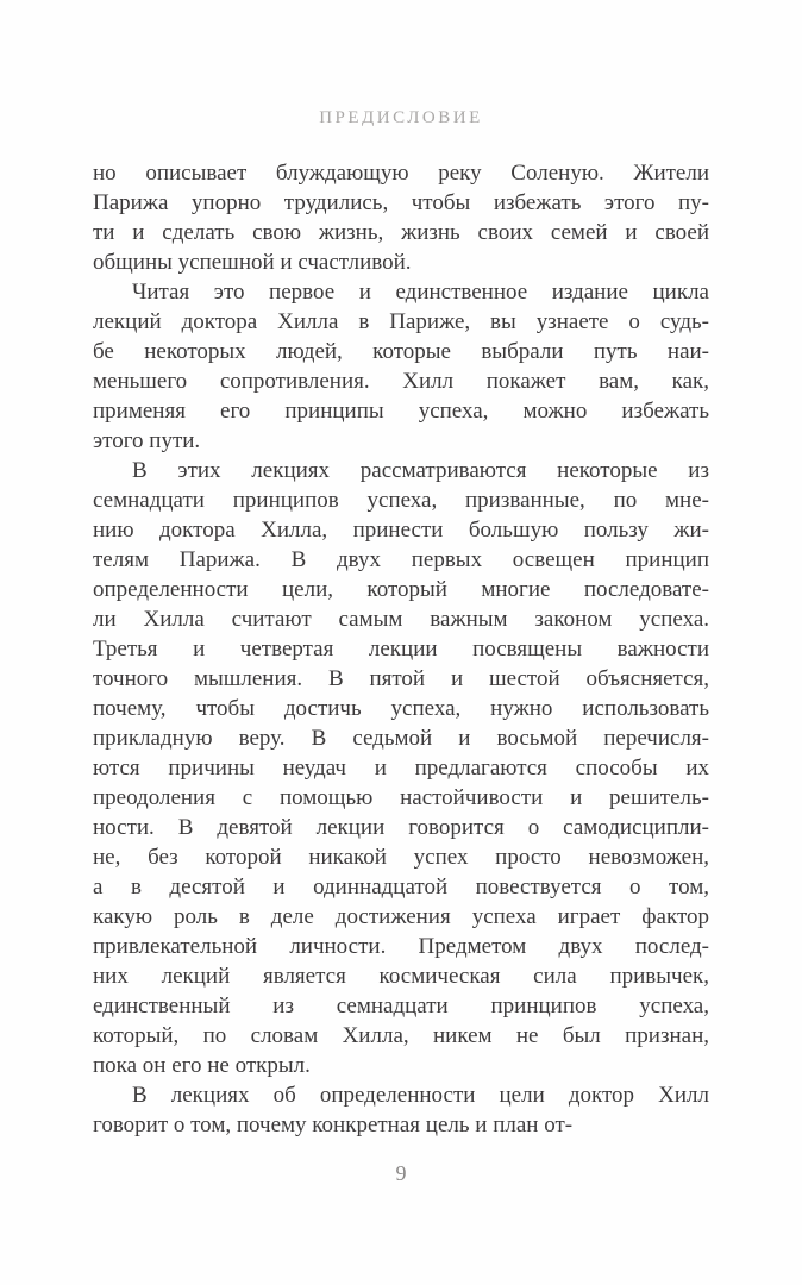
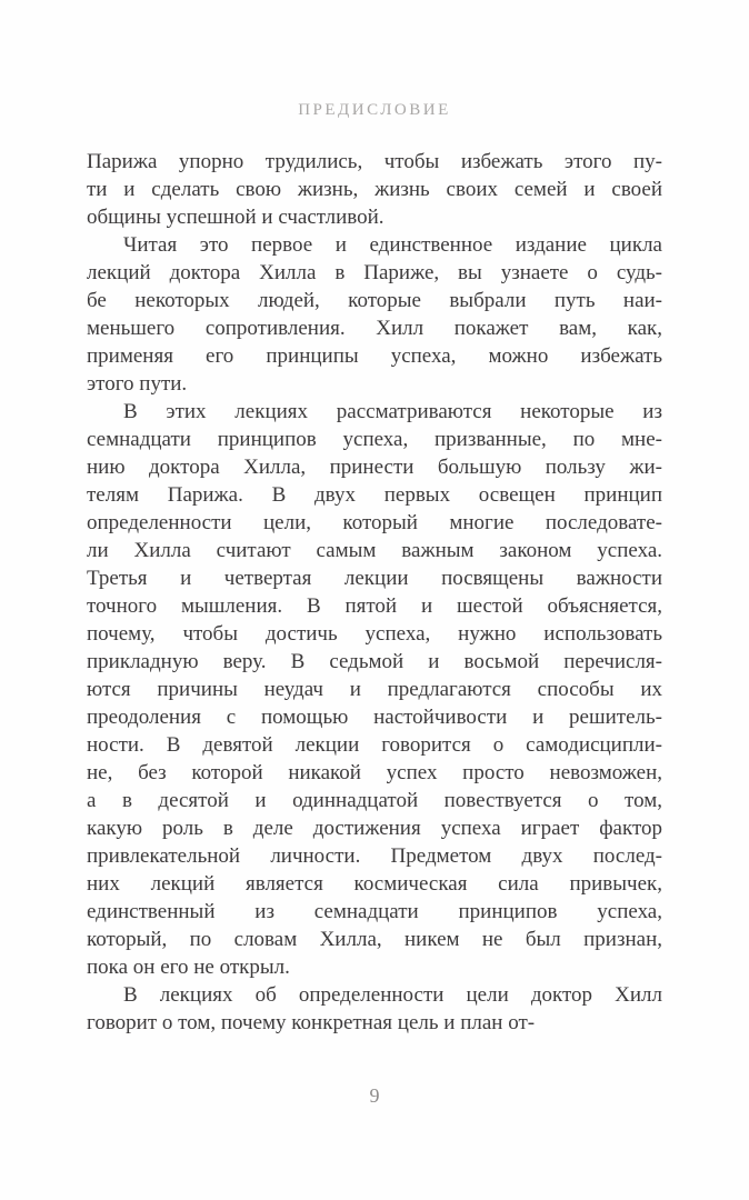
  ПРЕДИСЛОВИЕ
- но описывает блуждающую реку Соленую. Жители
  Парижа упорно трудились, чтобы избежать этого пу-
  ти и сделать свою жизнь, жизнь своих семей и своей
  общины успешной и счастливой.
  Читая это первое и единственное издание цикла
  лекций доктора Хилла в Париже, вы узнаете о судь-
  бе некоторых людей, которые выбрали путь наи-
  меньшего сопротивления. Хилл покажет вам, как,
  применяя его принципы успеха, можно избежать
  этого пути.
  В этих лекциях рассматриваются некоторые из
  семнадцати принципов успеха, призванные, по мне-
  нию доктора Хилла, принести большую пользу жи-
  телям Парижа. В двух первых освещен принцип
  определенности цели, который многие последовате-
  ли Хилла считают самым важным законом успеха.
  Третья и четвертая лекции посвящены важности
  точного мышления. В пятой и шестой объясняется,
  почему, чтобы достичь успеха, нужно использовать
  прикладную веру. В седьмой и восьмой перечисля-
  ются причины неудач и предлагаются способы их
  преодоления с помощью настойчивости и решитель-
  ности. В девятой лекции говорится о самодисципли-
  не, без которой никакой успех просто невозможен,
  а в десятой и одиннадцатой повествуется о том,
  какую роль в деле достижения успеха играет фактор
  привлекательной личности. Предметом двух послед-
  них лекций является космическая сила привычек,
  единственный из семнадцати принципов успеха,
  который, по словам Хилла, никем не был признан,
  пока он его не открыл.
  В лекциях об определенности цели доктор Хилл
  говорит о том, почему конкретная цель и план от-
  9
